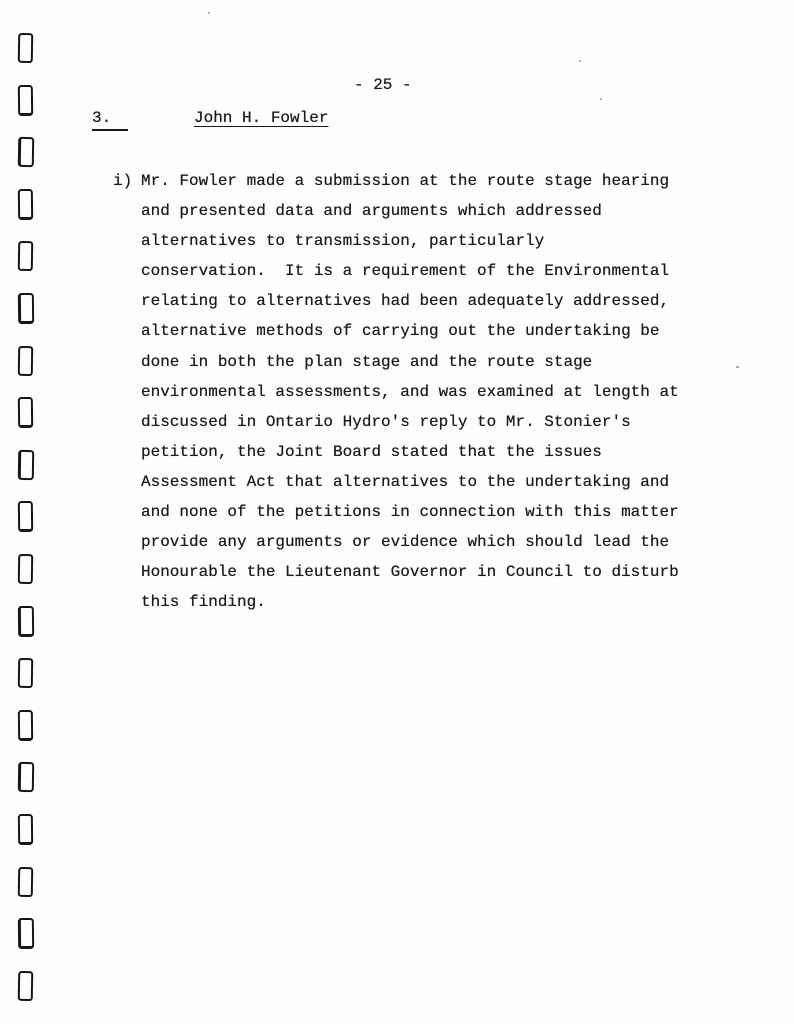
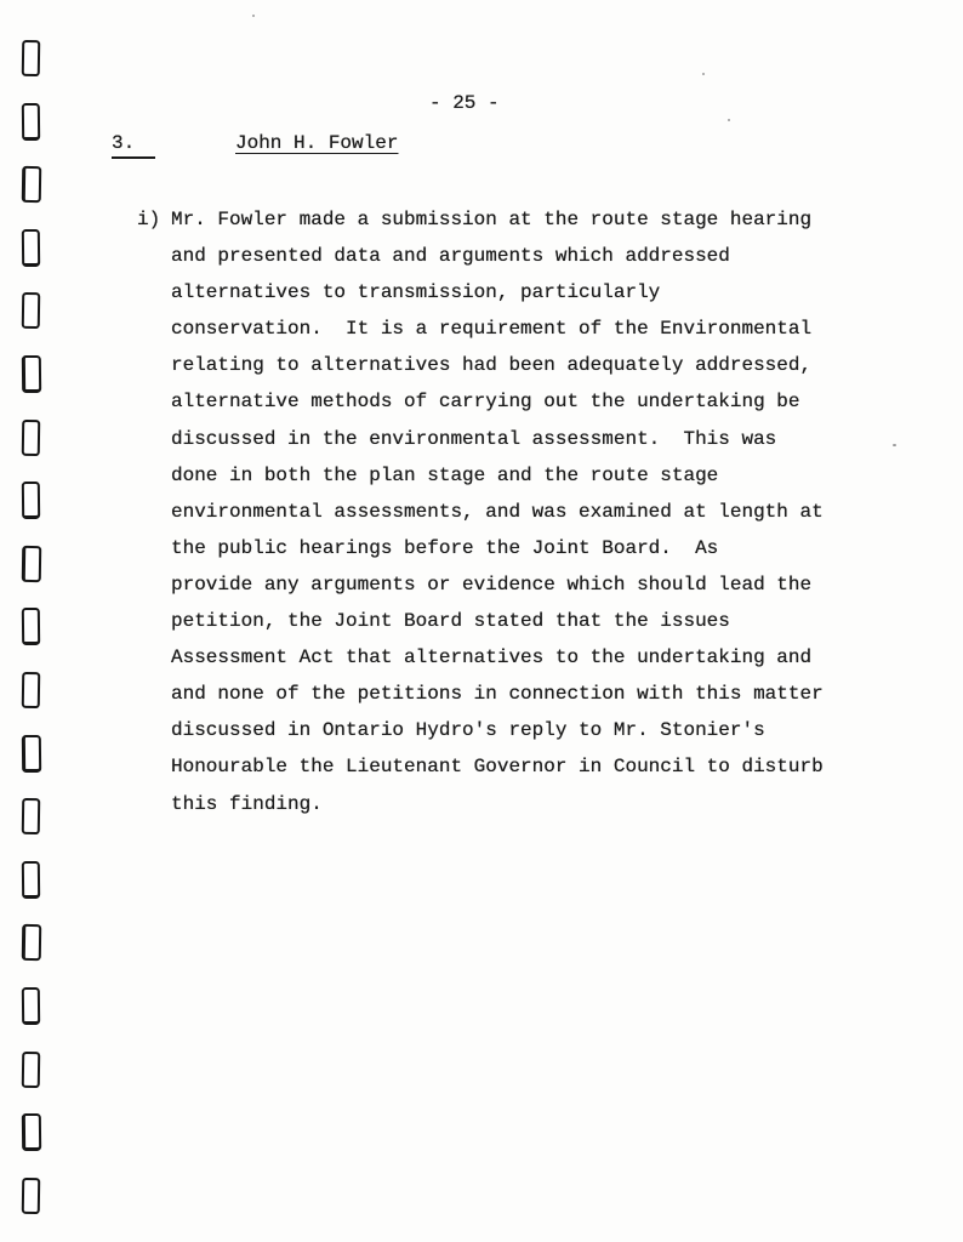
  - 25 -
  3.
  John H. Fowler
  i)
  Mr. Fowler made a submission at the route stage hearing
  and presented data and arguments which addressed
  alternatives to transmission, particularly
  conservation. It is a requirement of the Environmental
  relating to alternatives had been adequately addressed,
  alternative methods of carrying out the undertaking be
+ discussed in the environmental assessment. This was
  done in both the plan stage and the route stage
  environmental assessments, and was examined at length at
+ the public hearings before the Joint Board. As
- discussed in Ontario Hydro's reply to Mr. Stonier's
+ provide any arguments or evidence which should lead the
  petition, the Joint Board stated that the issues
  Assessment Act that alternatives to the undertaking and
  and none of the petitions in connection with this matter
- provide any arguments or evidence which should lead the
+ discussed in Ontario Hydro's reply to Mr. Stonier's
  Honourable the Lieutenant Governor in Council to disturb
  this finding.
